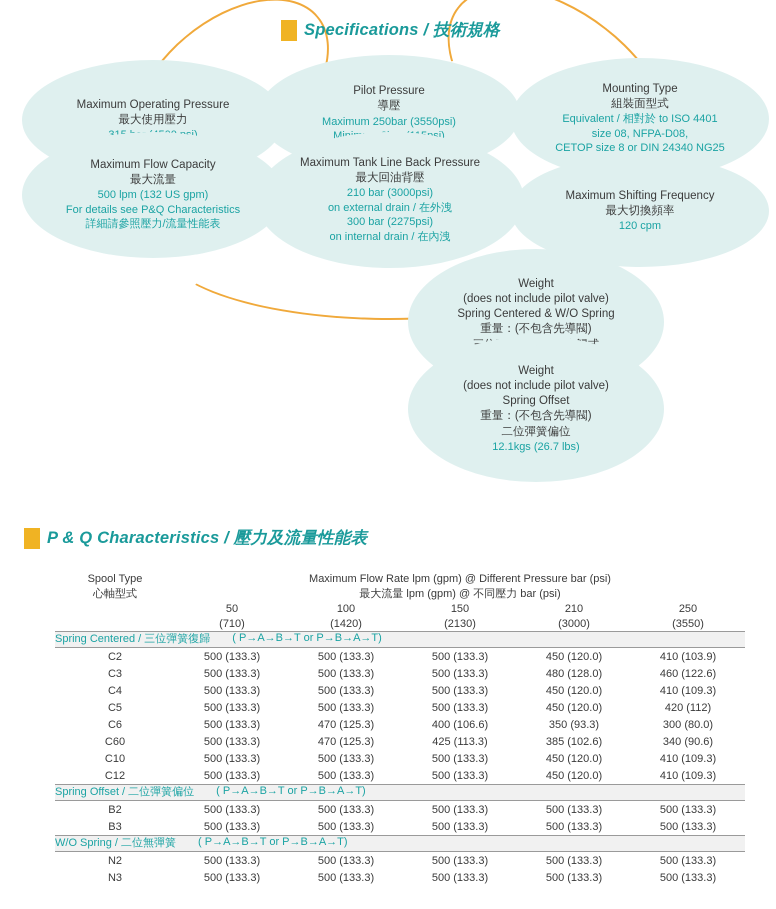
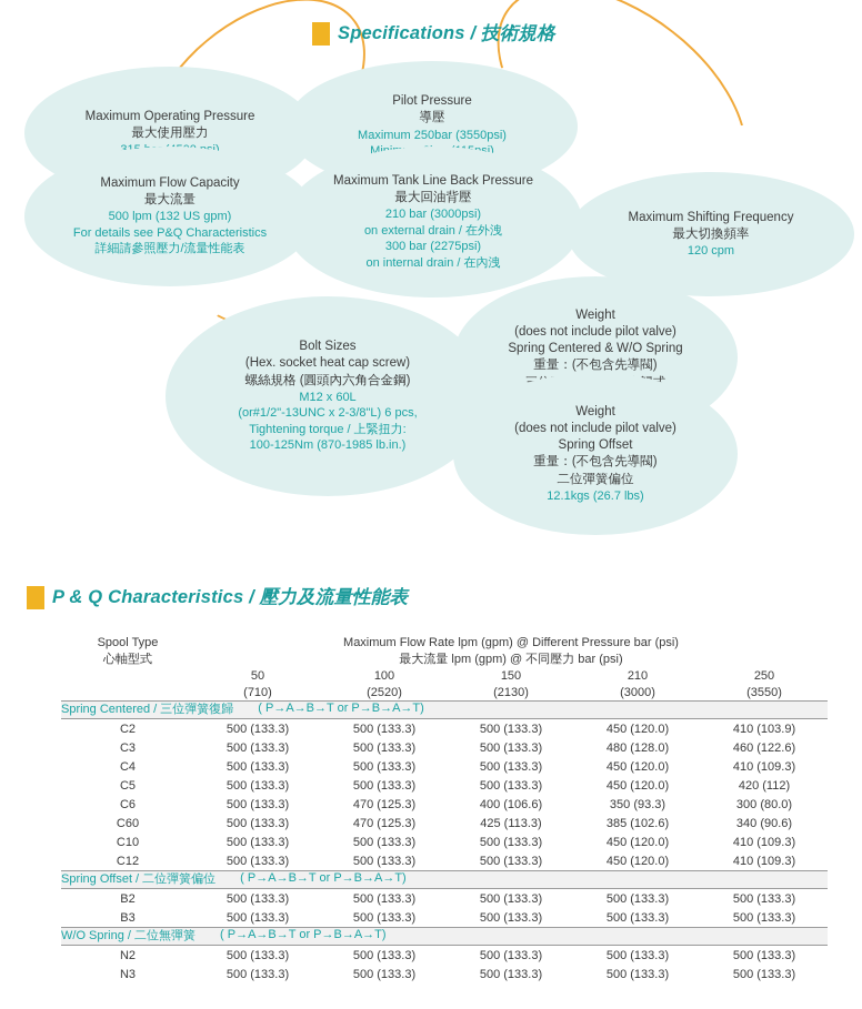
  Specifications / 技術規格
  Maximum Operating Pressure
  最大使用壓力
  Maximum Flow Capacity
  最大流量
  500 lpm (132 US gpm)
  For details see P&Q Characteristics
  詳細請參照壓力/流量性能表
  Pilot Pressure
  導壓
  Maximum 250bar (3550psi)
  Maximum Tank Line Back Pressure
  最大回油背壓
  210 bar (3000psi)
  on external drain / 在外洩
  300 bar (2275psi)
  on internal drain / 在內洩
- Mounting Type
- 組裝面型式
- Equivalent / 相對於 to ISO 4401
- size 08, NFPA-D08,
- CETOP size 8 or DIN 24340 NG25
  Maximum Shifting Frequency
  最大切換頻率
  120 cpm
+ Bolt Sizes
+ (Hex. socket heat cap screw)
+ 螺絲規格 (圓頭內六角合金鋼)
+ M12 x 60L
+ (or#1/2"-13UNC x 2-3/8"L) 6 pcs,
+ Tightening torque / 上緊扭力:
+ 100-125Nm (870-1985 lb.in.)
  Weight
  (does not include pilot valve)
  Spring Centered & W/O Spring
  重量：(不包含先導閥)
  Weight
  (does not include pilot valve)
  Spring Offset
  重量：(不包含先導閥)
  二位彈簧偏位
  12.1kgs (26.7 lbs)
  P & Q Characteristics / 壓力及流量性能表
  Spool Type 心軸型式	Maximum Flow Rate lpm (gpm) @ Different Pressure bar (psi) 最大流量 lpm (gpm) @ 不同壓力 bar (psi)
- 50 (710)	100 (1420)	150 (2130)	210 (3000)	250 (3550)
+ 50 (710)	100 (2520)	150 (2130)	210 (3000)	250 (3550)
  Spring Centered / 三位彈簧復歸 ( P→A→B→T or P→B→A→T)
  C2	500 (133.3)	500 (133.3)	500 (133.3)	450 (120.0)	410 (103.9)
  C3	500 (133.3)	500 (133.3)	500 (133.3)	480 (128.0)	460 (122.6)
  C4	500 (133.3)	500 (133.3)	500 (133.3)	450 (120.0)	410 (109.3)
  C5	500 (133.3)	500 (133.3)	500 (133.3)	450 (120.0)	420 (112)
  C6	500 (133.3)	470 (125.3)	400 (106.6)	350 (93.3)	300 (80.0)
  C60	500 (133.3)	470 (125.3)	425 (113.3)	385 (102.6)	340 (90.6)
  C10	500 (133.3)	500 (133.3)	500 (133.3)	450 (120.0)	410 (109.3)
  C12	500 (133.3)	500 (133.3)	500 (133.3)	450 (120.0)	410 (109.3)
  Spring Offset / 二位彈簧偏位 ( P→A→B→T or P→B→A→T)
  B2	500 (133.3)	500 (133.3)	500 (133.3)	500 (133.3)	500 (133.3)
  B3	500 (133.3)	500 (133.3)	500 (133.3)	500 (133.3)	500 (133.3)
  W/O Spring / 二位無彈簧 ( P→A→B→T or P→B→A→T)
  N2	500 (133.3)	500 (133.3)	500 (133.3)	500 (133.3)	500 (133.3)
  N3	500 (133.3)	500 (133.3)	500 (133.3)	500 (133.3)	500 (133.3)
